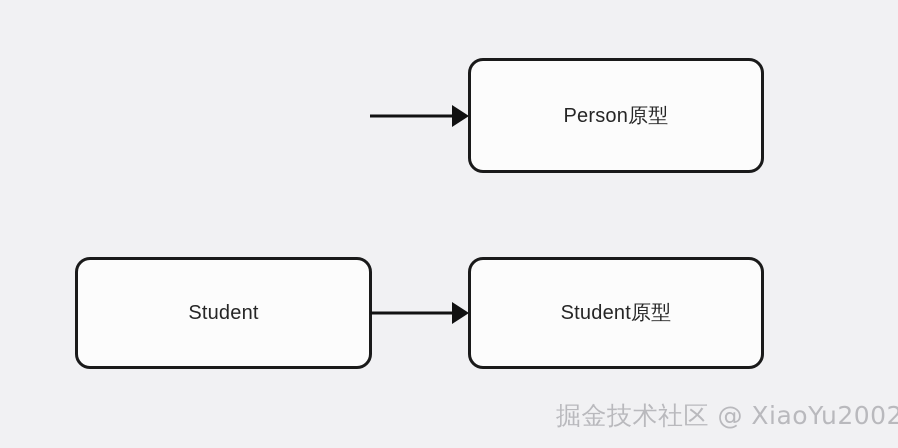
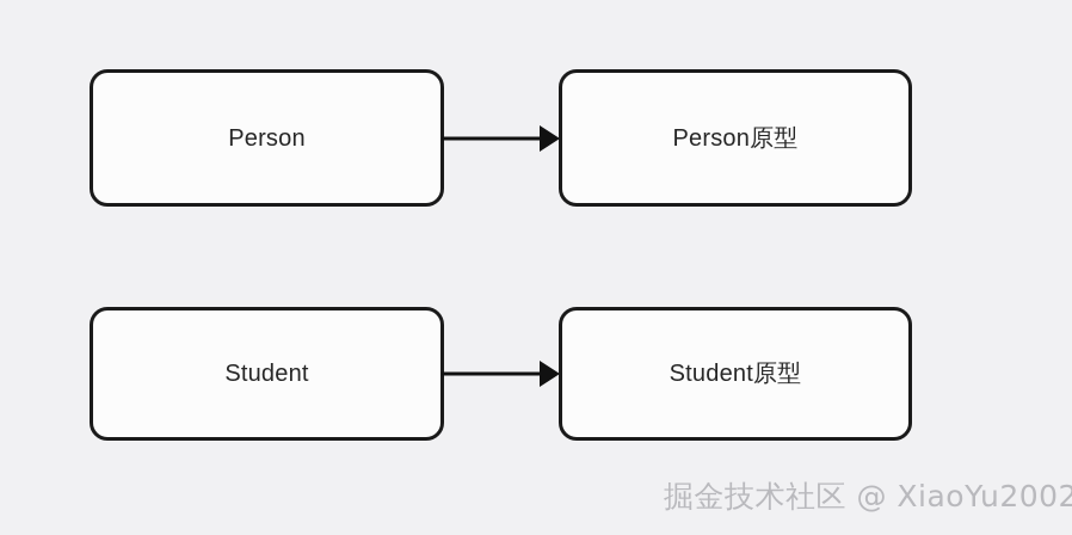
+ Person
  Person原型
  Student
  Student原型
  掘金技术社区 @ XiaoYu2002
